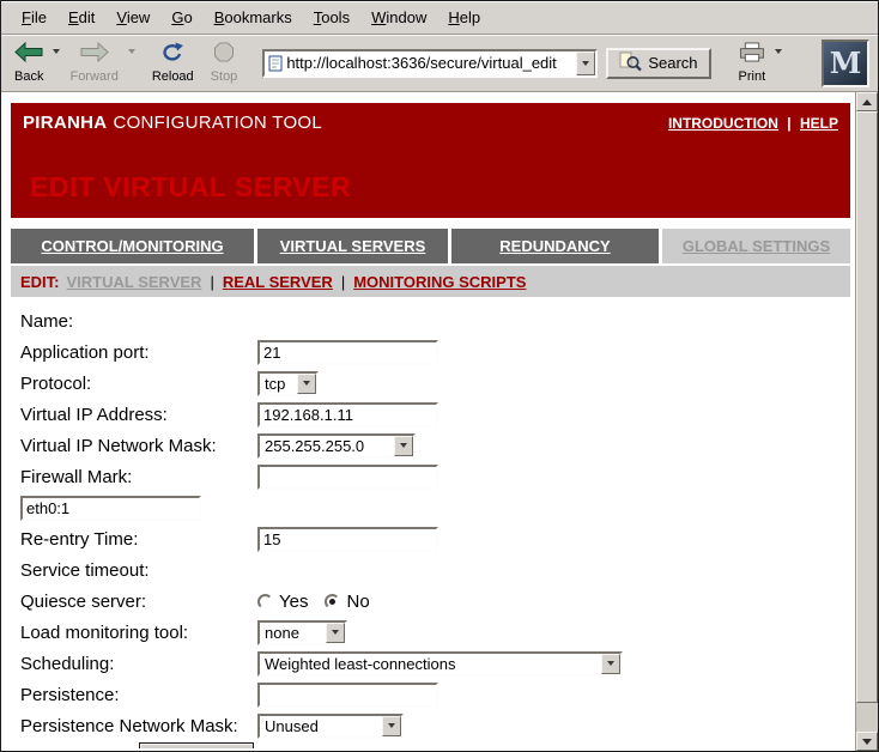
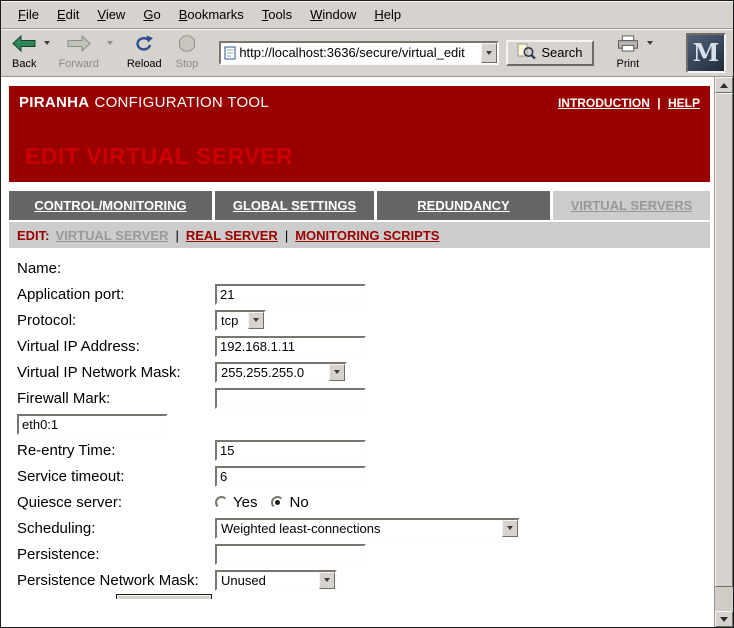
  File
  Edit
  View
  Go
  Bookmarks
  Tools
  Window
  Help
  Back
  Forward
  Reload
  Stop
  http://localhost:3636/secure/virtual_edit
  Search
  Print
  M
  PIRANHA CONFIGURATION TOOL
  INTRODUCTION | HELP
  EDIT VIRTUAL SERVER
  CONTROL/MONITORING
- VIRTUAL SERVERS
+ GLOBAL SETTINGS
  REDUNDANCY
- GLOBAL SETTINGS
+ VIRTUAL SERVERS
  EDIT:
  VIRTUAL SERVER
  |
  REAL SERVER
  |
  MONITORING SCRIPTS
  Name:
  Application port:
  21
  Protocol:
  tcp
  Virtual IP Address:
  192.168.1.11
  Virtual IP Network Mask:
  255.255.255.0
  Firewall Mark:
  eth0:1
  Re-entry Time:
  15
  Service timeout:
+ 6
  Quiesce server:
  Yes
  No
- Load monitoring tool:
- none
  Scheduling:
  Weighted least-connections
  Persistence:
  Persistence Network Mask:
  Unused
